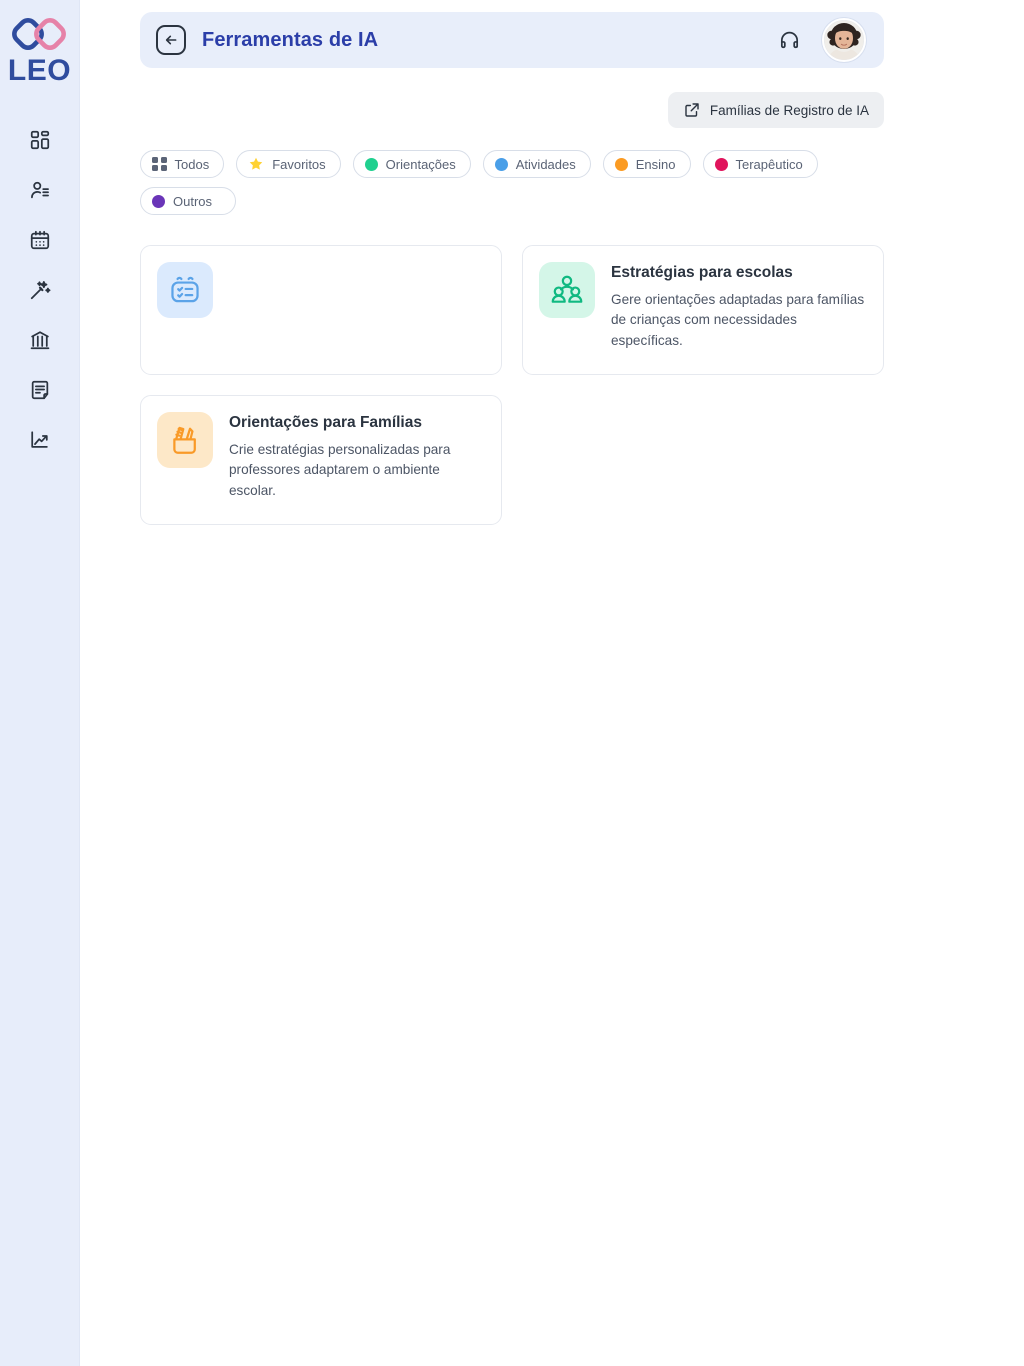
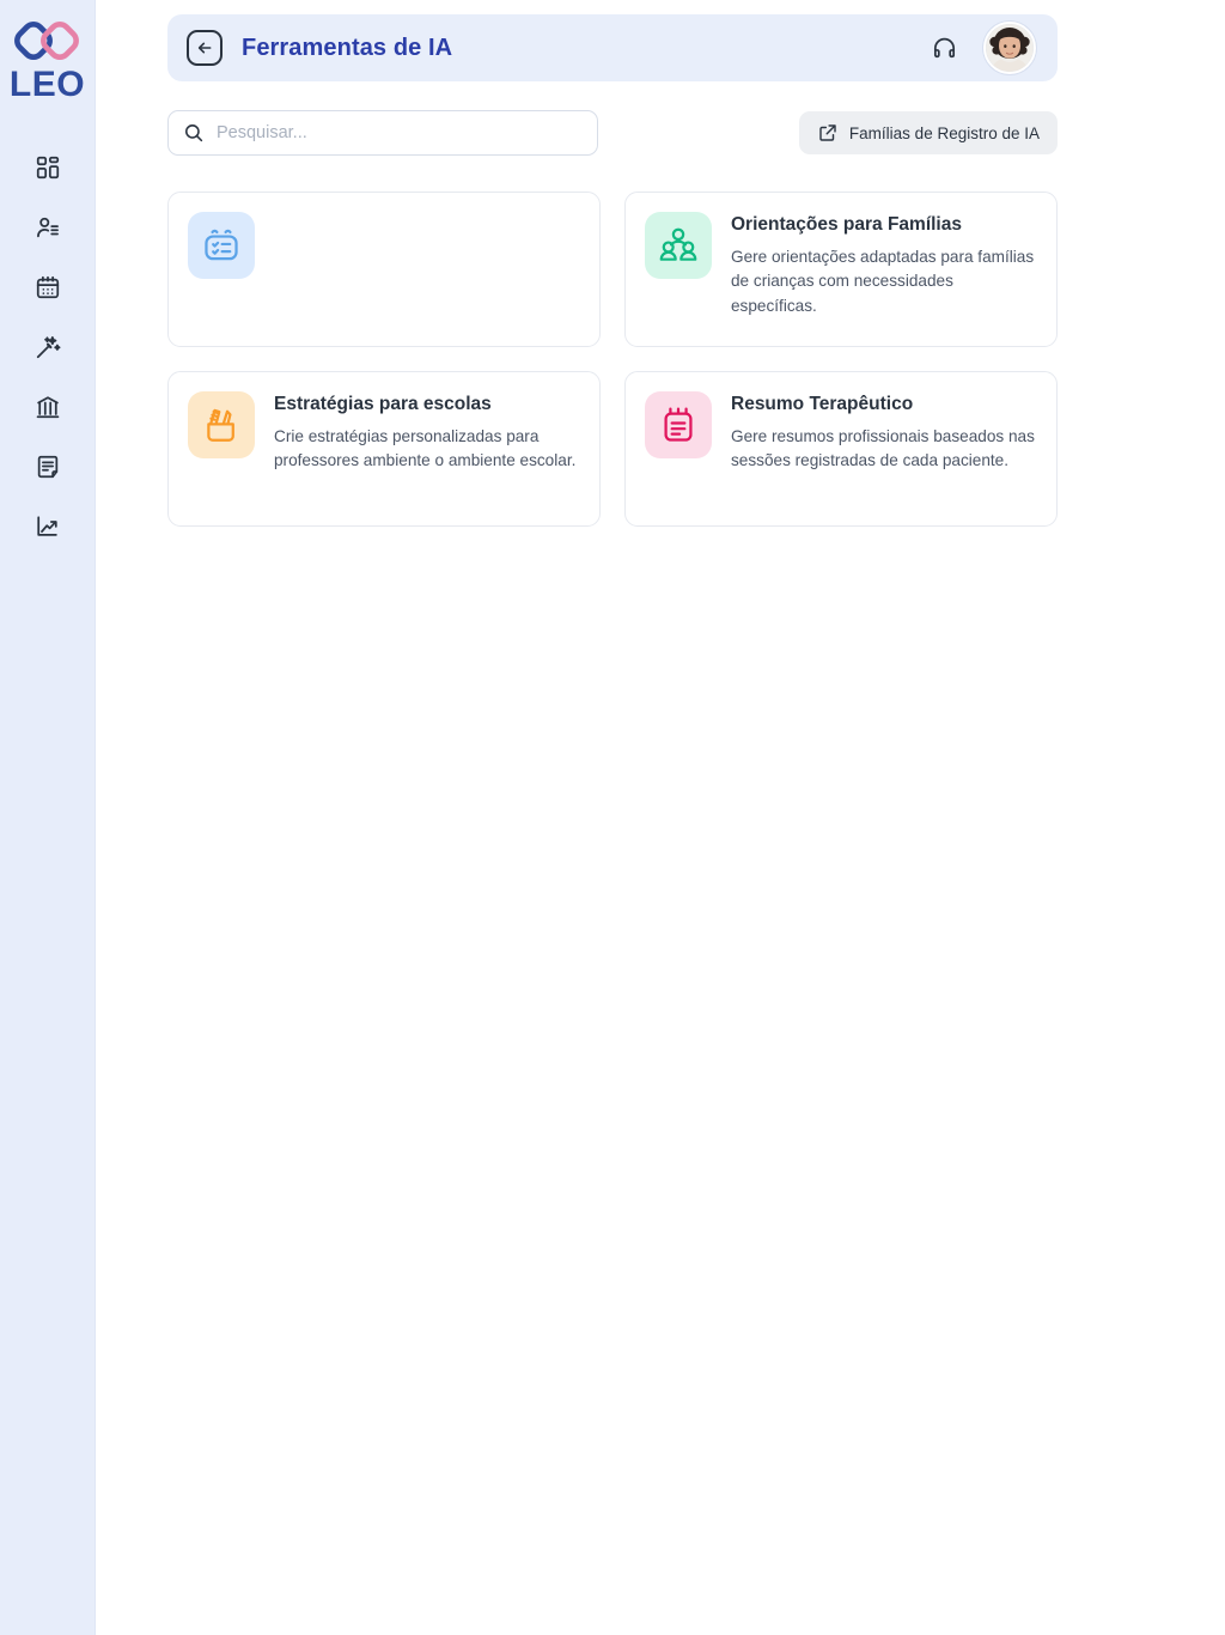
  LEO
  Ferramentas de IA
+ Pesquisar...
  Famílias de Registro de IA
- Todos
- Favoritos
- Orientações
- Atividades
- Ensino
- Terapêutico
- Outros
- Estratégias para escolas
+ Orientações para Famílias
  Gere orientações adaptadas para famílias de crianças com necessidades específicas.
- Orientações para Famílias
+ Estratégias para escolas
- Crie estratégias personalizadas para professores adaptarem o ambiente escolar.
+ Crie estratégias personalizadas para professores ambiente o ambiente escolar.
+ Resumo Terapêutico
+ Gere resumos profissionais baseados nas sessões registradas de cada paciente.
